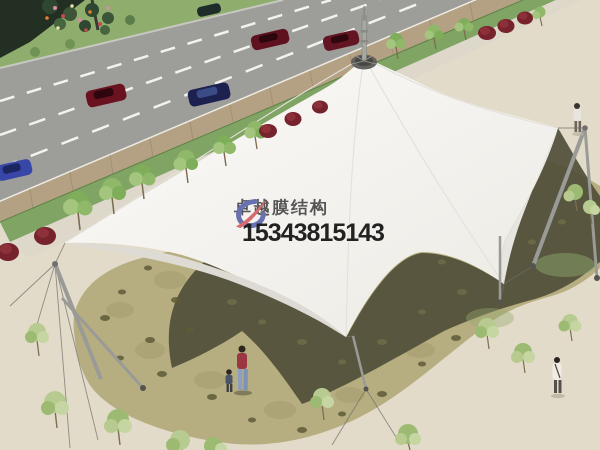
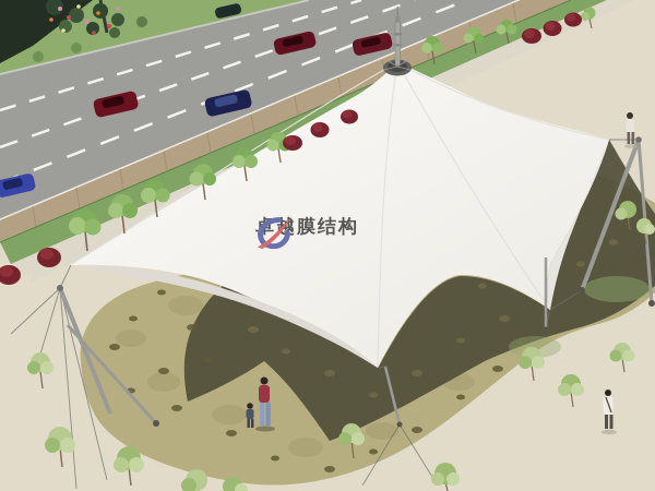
  卓越膜结构
- 15343815143
